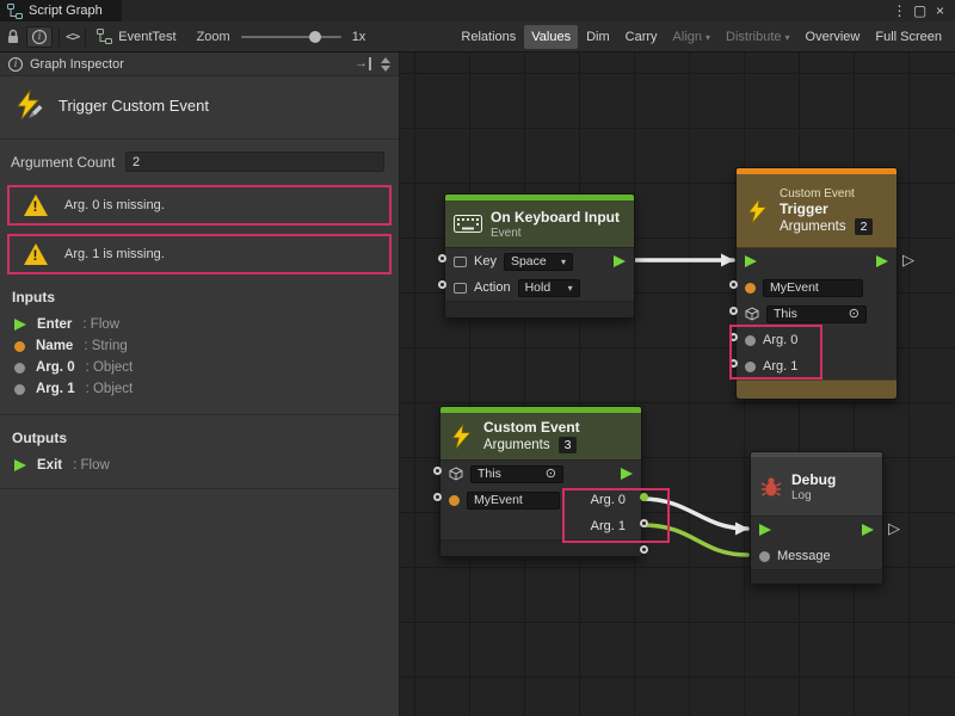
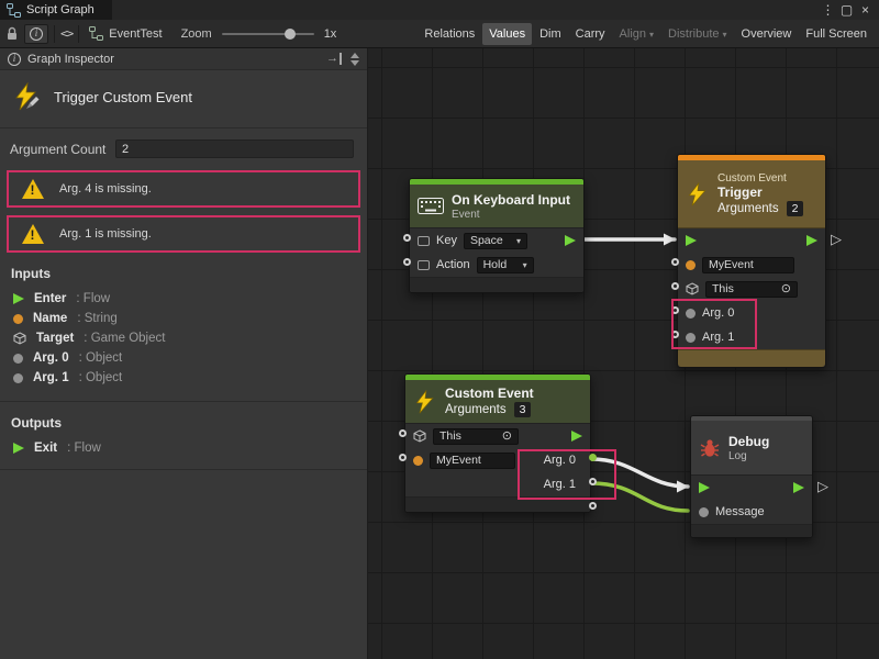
  Script Graph
  ⋮
  ▢
  ×
  i
  <>
  EventTest
  Zoom
  1x
  Relations
  Values
  Dim
  Carry
  Align ▾
  Distribute ▾
  Overview
  Full Screen
  i
  Graph Inspector
  →
  Trigger Custom Event
  Argument Count
  2
- Arg. 0 is missing.
+ Arg. 4 is missing.
  Arg. 1 is missing.
  Inputs
  Enter
  Flow
  Name
  String
+ Target
+ Game Object
  Arg. 0
  Object
  Arg. 1
  Object
  Outputs
  Exit
  Flow
  On Keyboard Input
  Event
  Key
  Space
  ▾
  Action
  Hold
  ▾
  Custom Event
  Trigger
  Arguments
  2
  MyEvent
  This
  ⊙
  Arg. 0
  Arg. 1
  Custom Event
  Arguments
  3
  This
  ⊙
  MyEvent
  Arg. 0
  Arg. 1
  Debug
  Log
  Message
  ▷
  ▷
